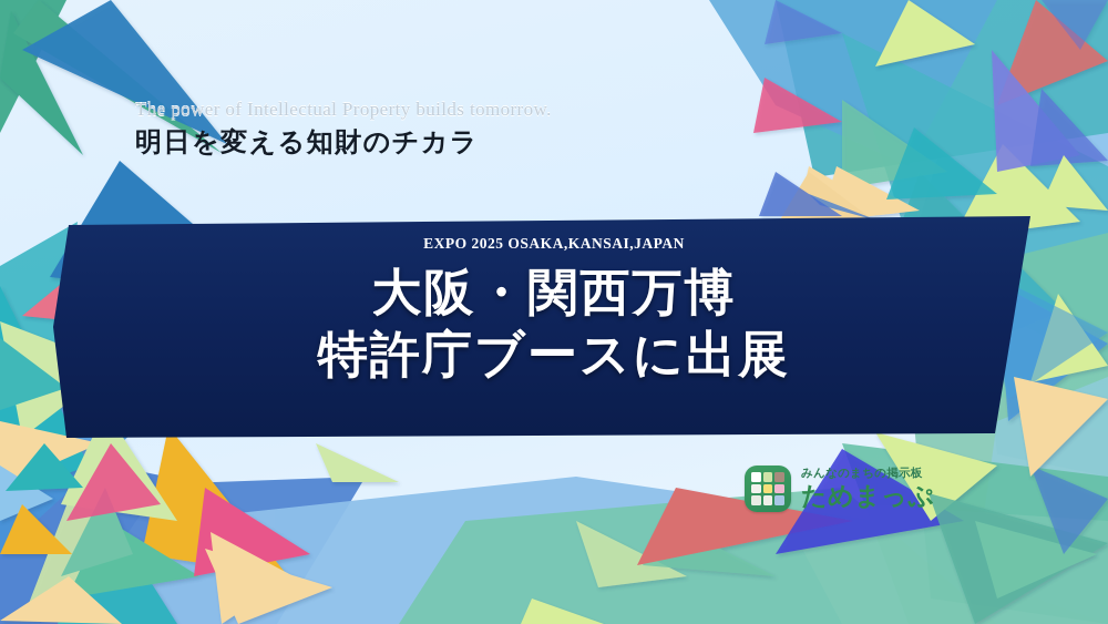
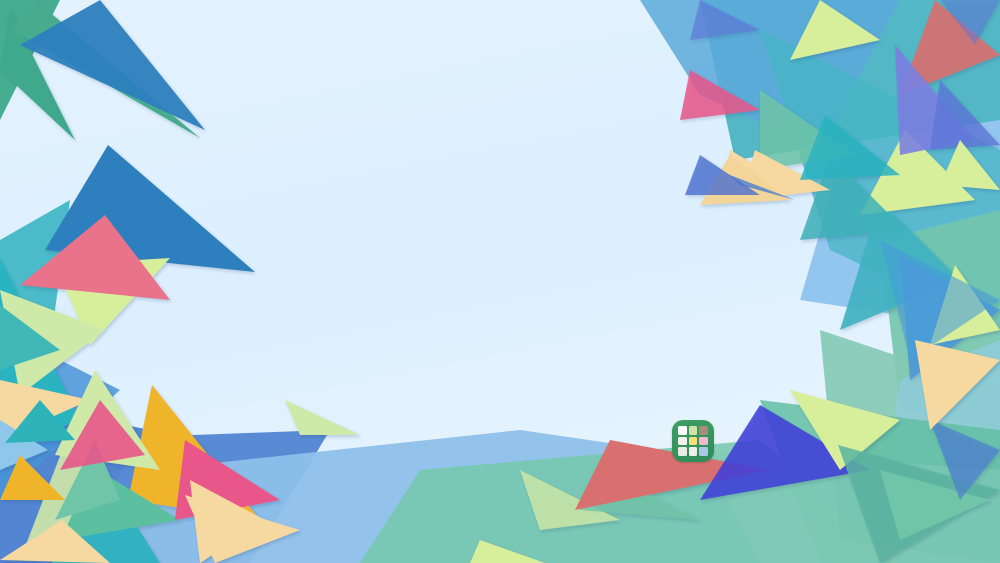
- The power of Intellectual Property builds tomorrow.
- 明日を変える知財のチカラ
- EXPO 2025 OSAKA,KANSAI,JAPAN
- 大阪・関西万博
- 特許庁ブースに出展
- みんなのまちの掲示板
- ためまっぷ
